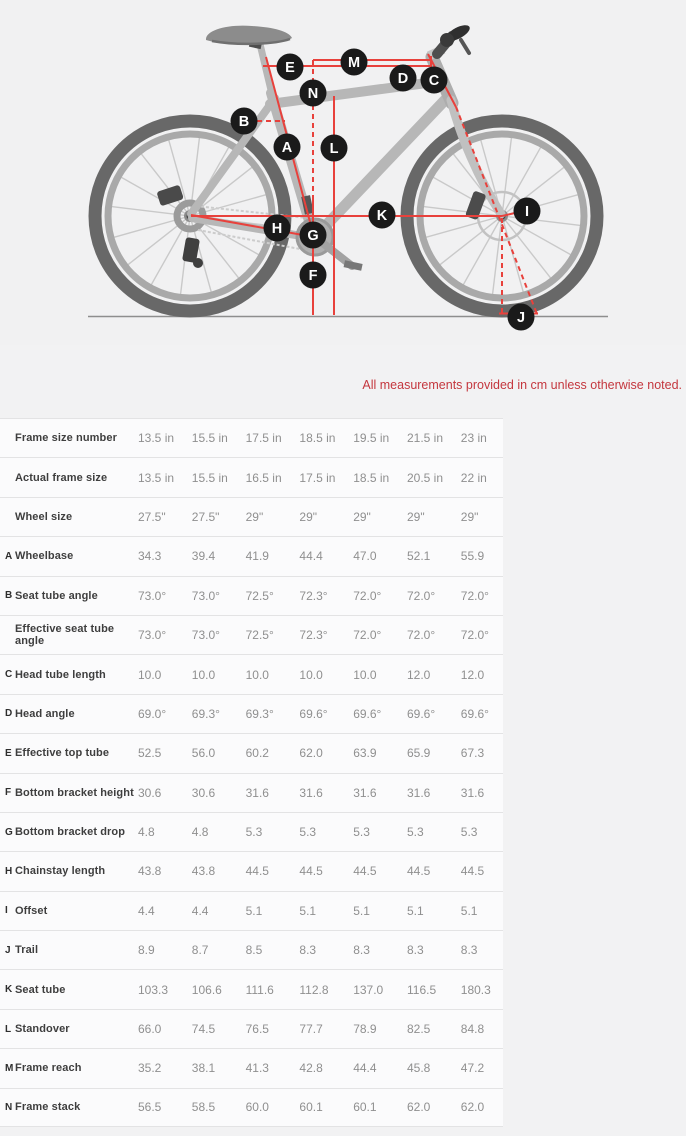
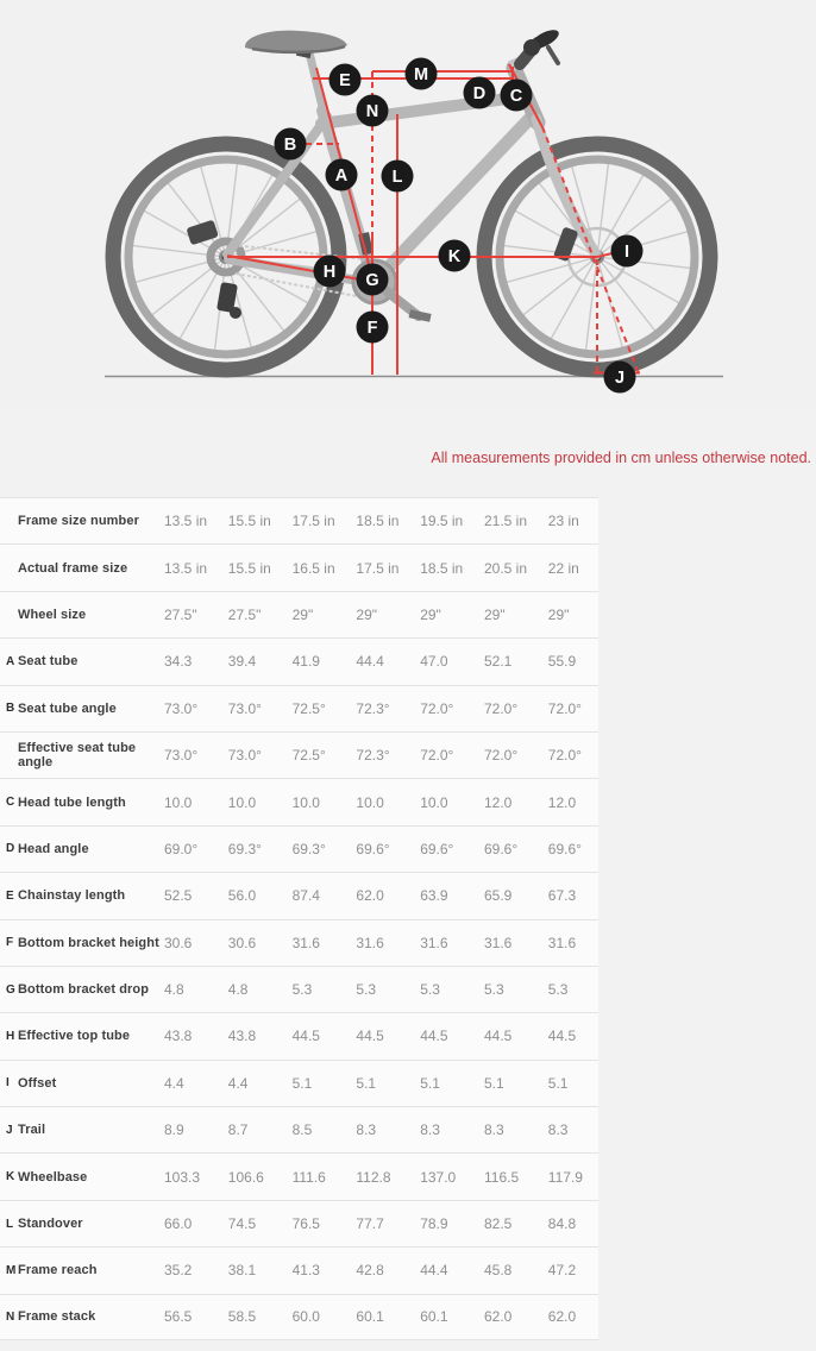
  A
  B
  C
  D
  E
  F
  G
  H
  I
  J
  K
  L
  M
  N
  All measurements provided in cm unless otherwise noted.
  Frame size number
  13.5 in
  15.5 in
  17.5 in
  18.5 in
  19.5 in
  21.5 in
  23 in
  Actual frame size
  13.5 in
  15.5 in
  16.5 in
  17.5 in
  18.5 in
  20.5 in
  22 in
  Wheel size
  27.5"
  27.5"
  29"
  29"
  29"
  29"
  29"
  A
- Wheelbase
+ Seat tube
  34.3
  39.4
  41.9
  44.4
  47.0
  52.1
  55.9
  B
  Seat tube angle
  73.0°
  73.0°
  72.5°
  72.3°
  72.0°
  72.0°
  72.0°
  Effective seat tube angle
  73.0°
  73.0°
  72.5°
  72.3°
  72.0°
  72.0°
  72.0°
  C
  Head tube length
  10.0
  10.0
  10.0
  10.0
  10.0
  12.0
  12.0
  D
  Head angle
  69.0°
  69.3°
  69.3°
  69.6°
  69.6°
  69.6°
  69.6°
  E
- Effective top tube
+ Chainstay length
  52.5
  56.0
- 60.2
+ 87.4
  62.0
  63.9
  65.9
  67.3
  F
  Bottom bracket height
  30.6
  30.6
  31.6
  31.6
  31.6
  31.6
  31.6
  G
  Bottom bracket drop
  4.8
  4.8
  5.3
  5.3
  5.3
  5.3
  5.3
  H
- Chainstay length
+ Effective top tube
  43.8
  43.8
  44.5
  44.5
  44.5
  44.5
  44.5
  I
  Offset
  4.4
  4.4
  5.1
  5.1
  5.1
  5.1
  5.1
  J
  Trail
  8.9
  8.7
  8.5
  8.3
  8.3
  8.3
  8.3
  K
- Seat tube
+ Wheelbase
  103.3
  106.6
  111.6
  112.8
  137.0
  116.5
- 180.3
+ 117.9
  L
  Standover
  66.0
  74.5
  76.5
  77.7
  78.9
  82.5
  84.8
  M
  Frame reach
  35.2
  38.1
  41.3
  42.8
  44.4
  45.8
  47.2
  N
  Frame stack
  56.5
  58.5
  60.0
  60.1
  60.1
  62.0
  62.0
